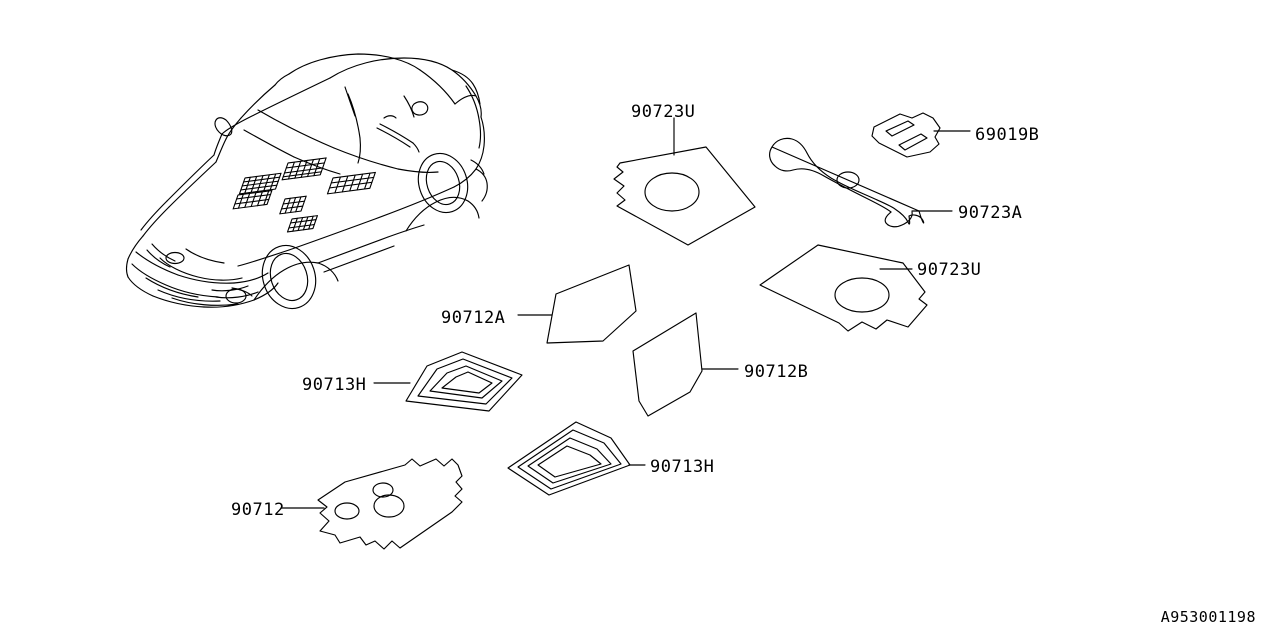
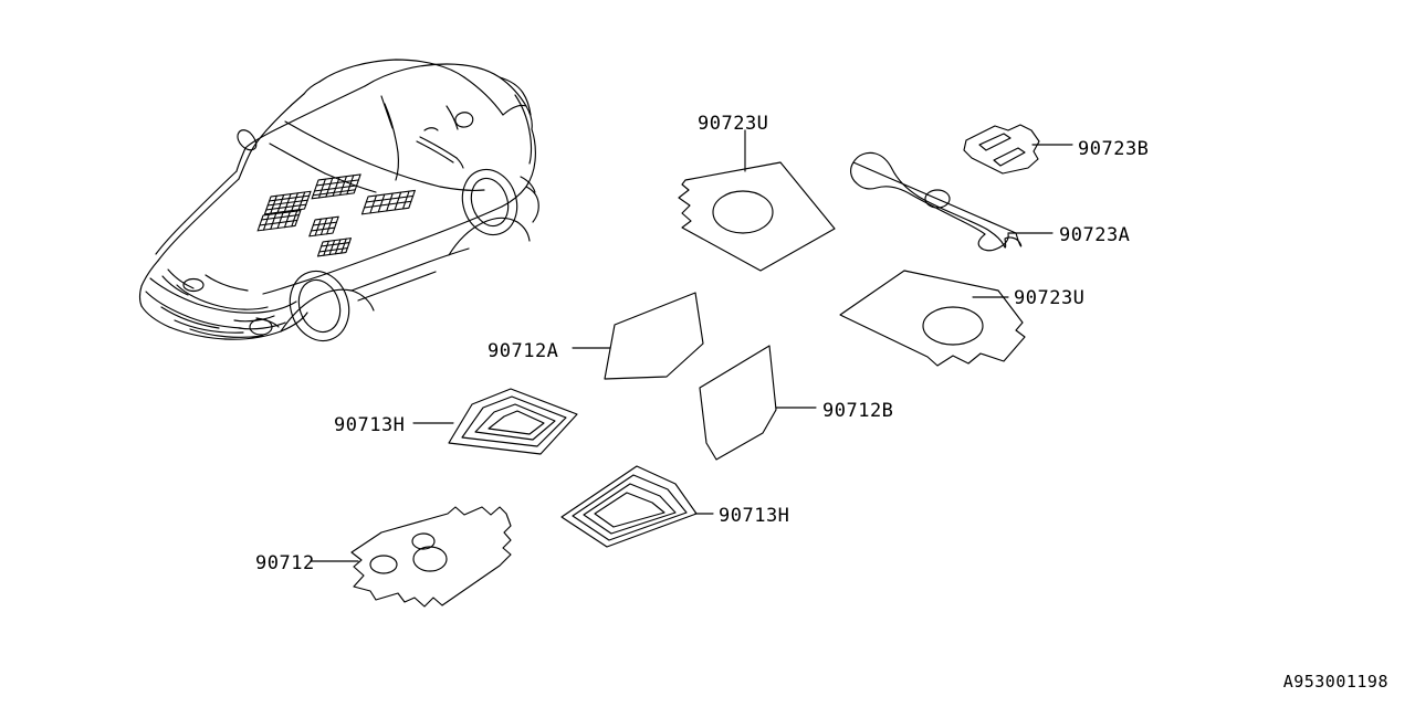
  90723U
- 69019B
+ 90723B
  90723A
  90723U
  90712A
  90712B
  90713H
  90713H
  90712
  A953001198
